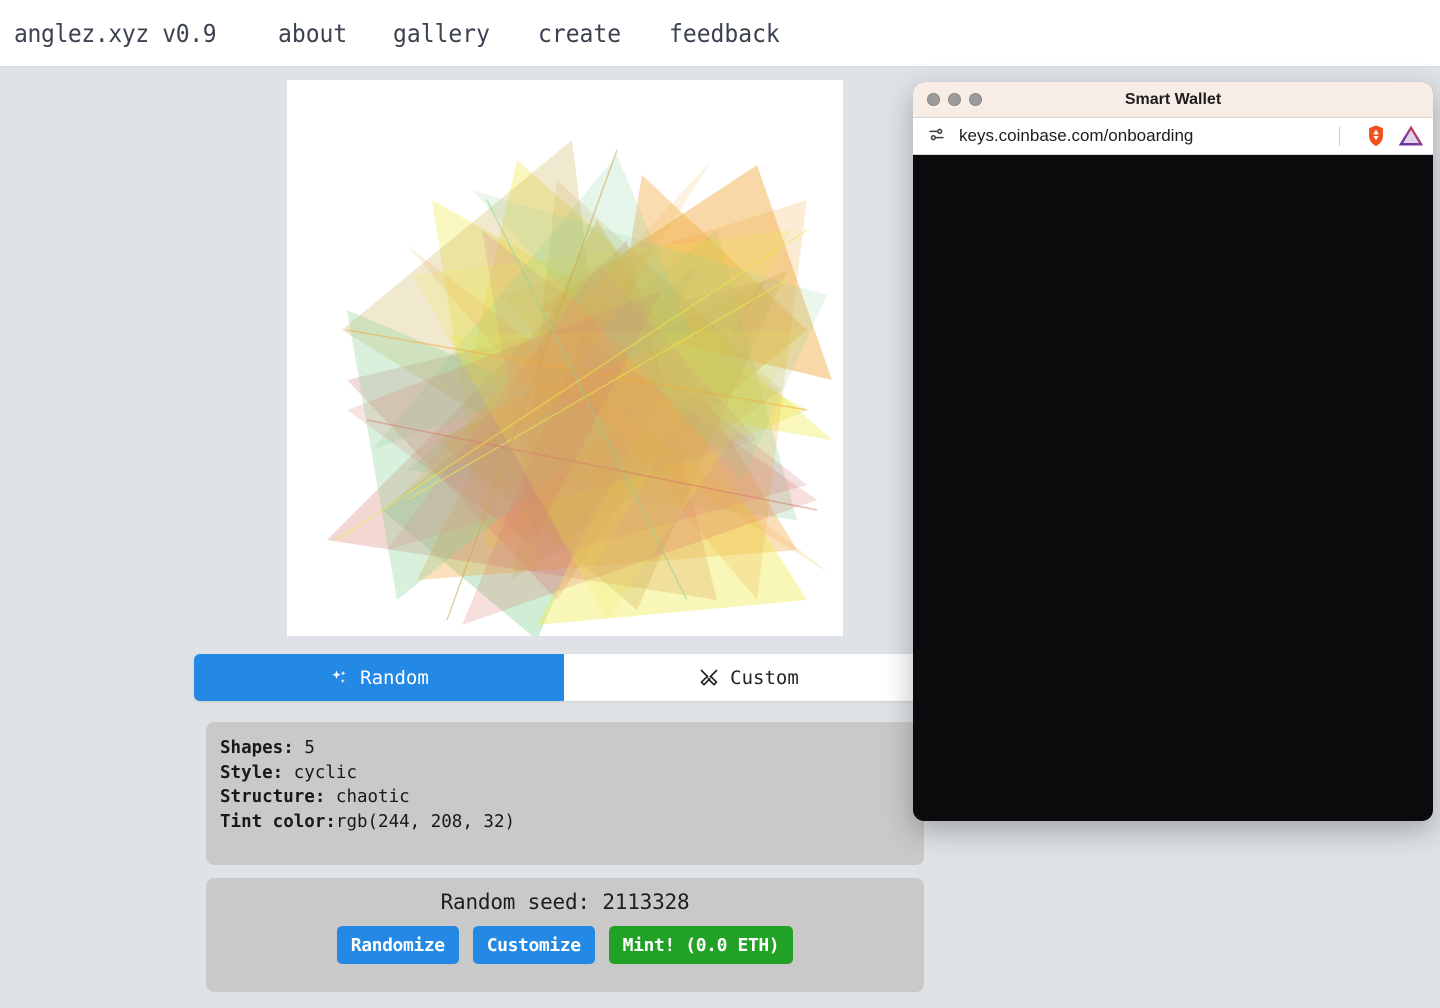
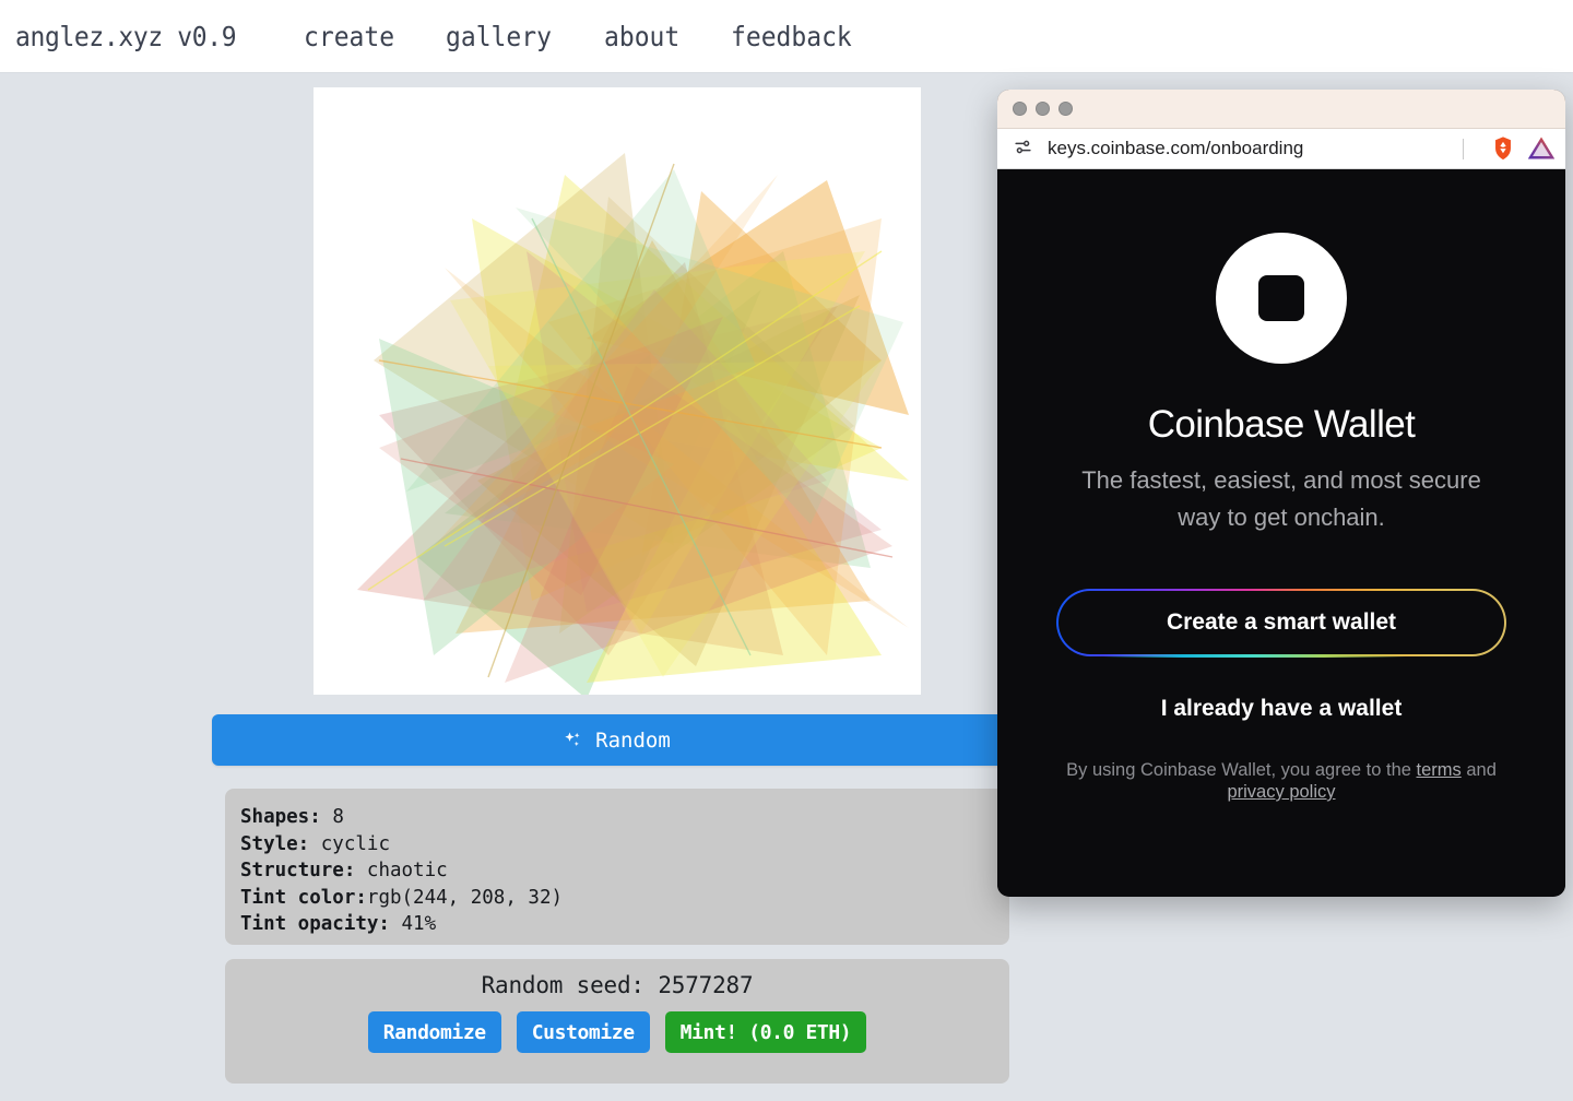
  anglez.xyz v0.9
- about
+ create
  gallery
- create
+ about
  feedback
  Random
- Custom
- Shapes: 5
+ Shapes: 8
  Style: cyclic
  Structure: chaotic
  Tint color:rgb(244, 208, 32)
+ Tint opacity: 41%
- Random seed: 2113328
+ Random seed: 2577287
  Randomize
  Customize
  Mint! (0.0 ETH)
- Smart Wallet
  keys.coinbase.com/onboarding
+ Coinbase Wallet
+ The fastest, easiest, and most secure way to get onchain.
+ Create a smart wallet
+ I already have a wallet
+ By using Coinbase Wallet, you agree to the terms and privacy policy
